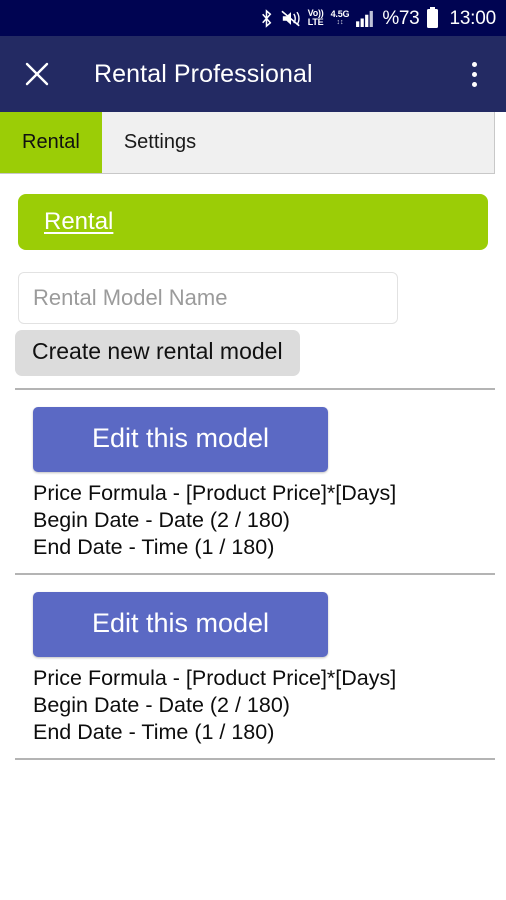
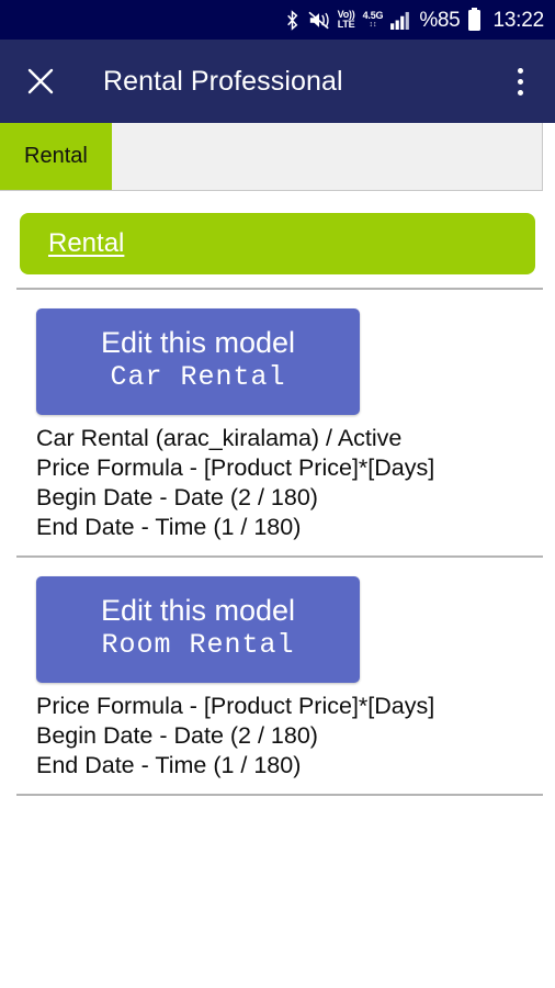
  Vo))
  LTE
  4.5G
- %73
+ %85
- 13:00
+ 13:22
  Rental Professional
  Rental
- Settings
  Rental
- Rental Model Name Create new rental model
  Edit this model
+ Car Rental
+ Car Rental (arac_kiralama) / Active
  Price Formula - [Product Price]*[Days]
  Begin Date - Date (2 / 180)
  End Date - Time (1 / 180)
  Edit this model
+ Room Rental
  Price Formula - [Product Price]*[Days]
  Begin Date - Date (2 / 180)
  End Date - Time (1 / 180)
